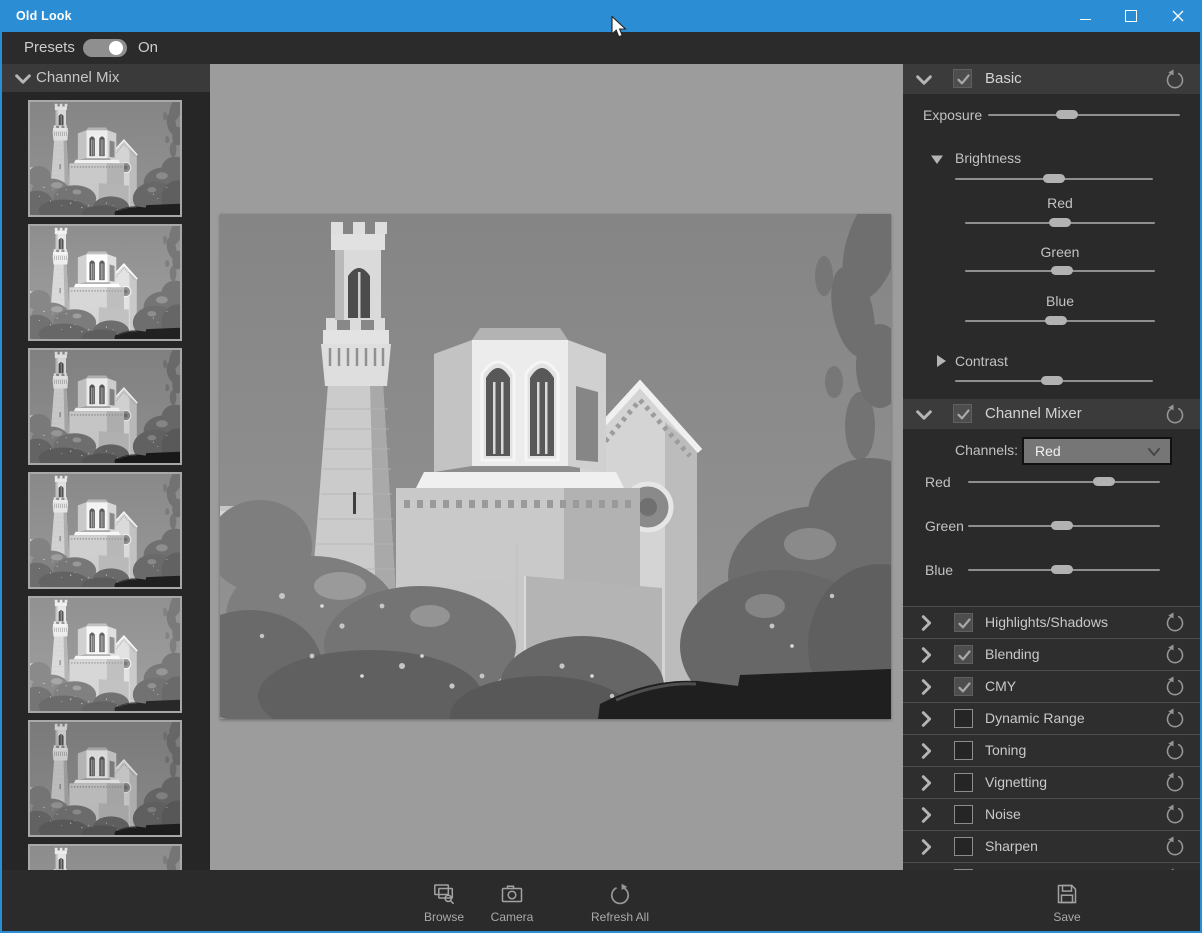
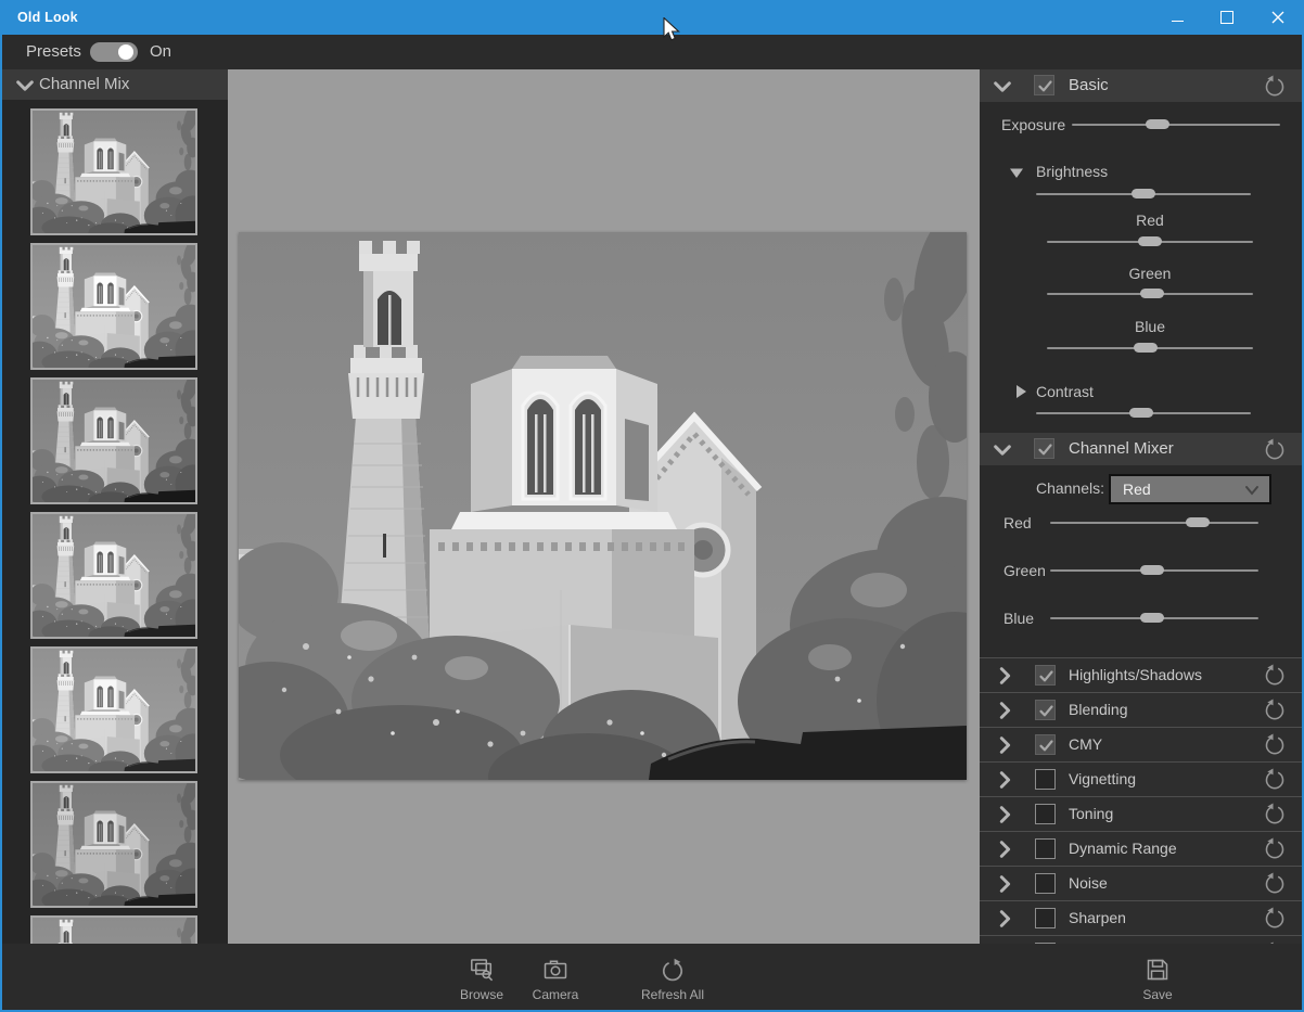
  Old Look
  Presets
  On
  Channel Mix
  Basic
  Exposure
  Brightness
  Red
  Green
  Blue
  Contrast
  Channel Mixer
  Channels:
  Red
  Red
  Green
  Blue
  Highlights/Shadows
  Blending
  CMY
- Dynamic Range
+ Vignetting
  Toning
- Vignetting
+ Dynamic Range
  Noise
  Sharpen
  Browse
  Camera
  Refresh All
  Save
